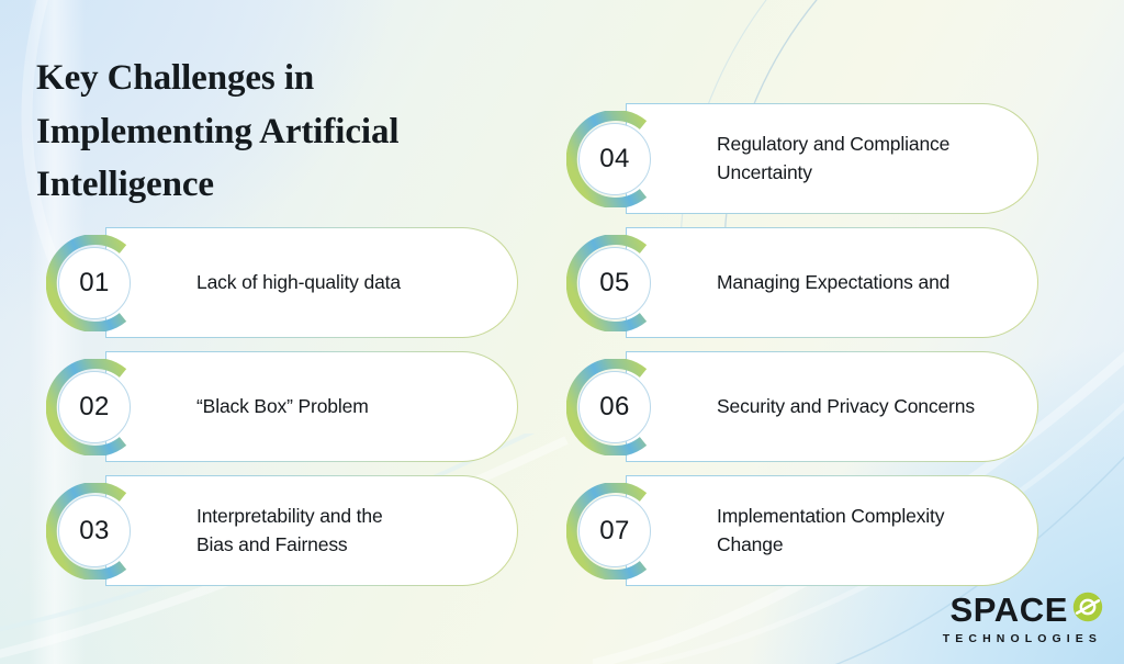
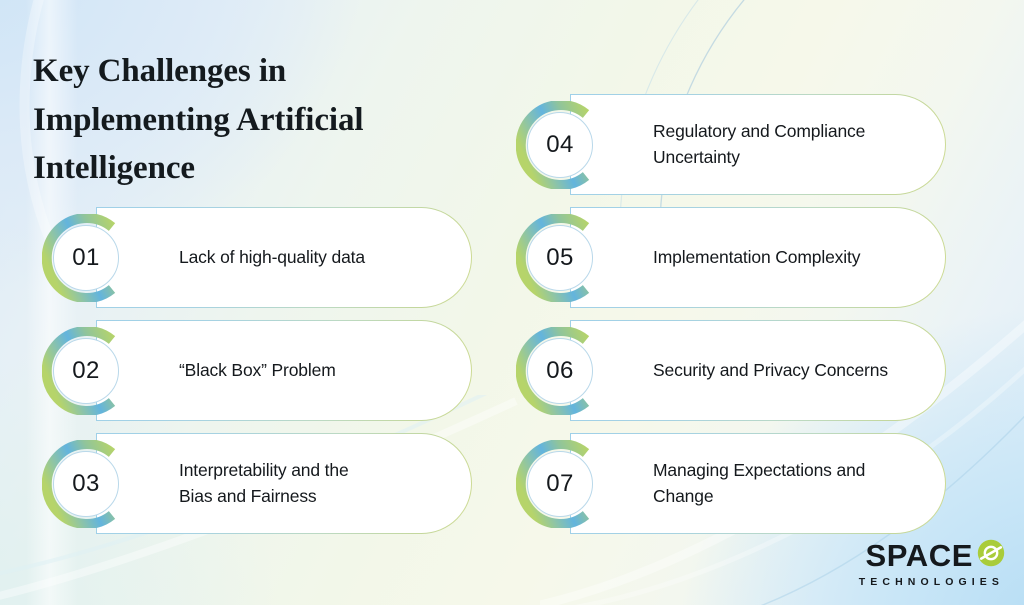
  Key Challenges in
  Implementing Artificial
  Intelligence
  Lack of high-quality data
  01
  “Black Box” Problem
  02
  Interpretability and the
  Bias and Fairness
  03
  Regulatory and Compliance
  Uncertainty
  04
- Managing Expectations and
+ Implementation Complexity
  05
  Security and Privacy Concerns
  06
- Implementation Complexity
+ Managing Expectations and
  Change
  07
  SPACE
  TECHNOLOGIES
